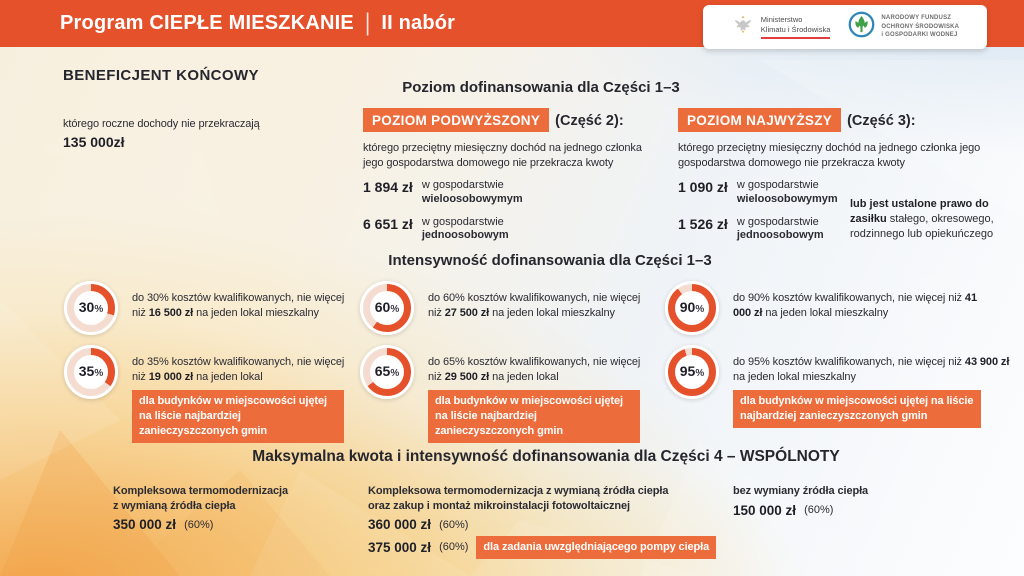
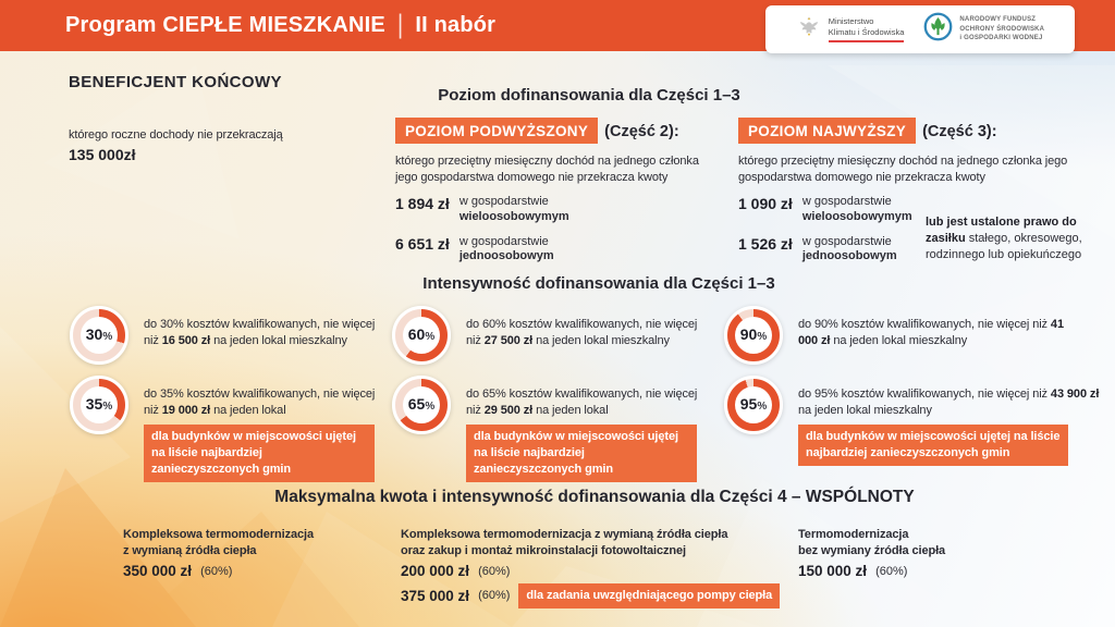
  Program CIEPŁE MIESZKANIE
  |
  II nabór
  Ministerstwo
  Klimatu i Środowiska
  BENEFICJENT KOŃCOWY
  Poziom dofinansowania dla Części 1–3
  którego roczne dochody nie przekraczają
  135 000zł
  POZIOM PODWYŻSZONY (Część 2):
  którego przeciętny miesięczny dochód na jednego członka jego gospodarstwa domowego nie przekracza kwoty
  1 894 zł
  w gospodarstwie
  wieloosobowymym
  6 651 zł
  w gospodarstwie
  jednoosobowym
  POZIOM NAJWYŻSZY (Część 3):
  którego przeciętny miesięczny dochód na jednego członka jego gospodarstwa domowego nie przekracza kwoty
  1 090 zł
  w gospodarstwie
  wieloosobowymym
  1 526 zł
  w gospodarstwie
  jednoosobowym
  lub jest ustalone prawo do zasiłku stałego, okresowego, rodzinnego lub opiekuńczego
  Intensywność dofinansowania dla Części 1–3
  30%
  do 30% kosztów kwalifikowanych, nie więcej niż 16 500 zł na jeden lokal mieszkalny
  35%
  do 35% kosztów kwalifikowanych, nie więcej niż 19 000 zł na jeden lokal dla budynków w miejscowości ujętej na liście najbardziej zanieczyszczonych gmin
  60%
  do 60% kosztów kwalifikowanych, nie więcej niż 27 500 zł na jeden lokal mieszkalny
  65%
  do 65% kosztów kwalifikowanych, nie więcej niż 29 500 zł na jeden lokal dla budynków w miejscowości ujętej na liście najbardziej zanieczyszczonych gmin
  90%
  do 90% kosztów kwalifikowanych, nie więcej niż 41 000 zł na jeden lokal mieszkalny
  95%
  do 95% kosztów kwalifikowanych, nie więcej niż 43 900 zł na jeden lokal mieszkalny dla budynków w miejscowości ujętej na liście najbardziej zanieczyszczonych gmin
  Maksymalna kwota i intensywność dofinansowania dla Części 4 – WSPÓLNOTY
  Kompleksowa termomodernizacja
  z wymianą źródła ciepła
  350 000 zł
  (60%)
  Kompleksowa termomodernizacja z wymianą źródła ciepła
  oraz zakup i montaż mikroinstalacji fotowoltaicznej
- 360 000 zł
+ 200 000 zł
  (60%)
  375 000 zł
  (60%)
  dla zadania uwzględniającego pompy ciepła
+ Termomodernizacja
  bez wymiany źródła ciepła
  150 000 zł
  (60%)
